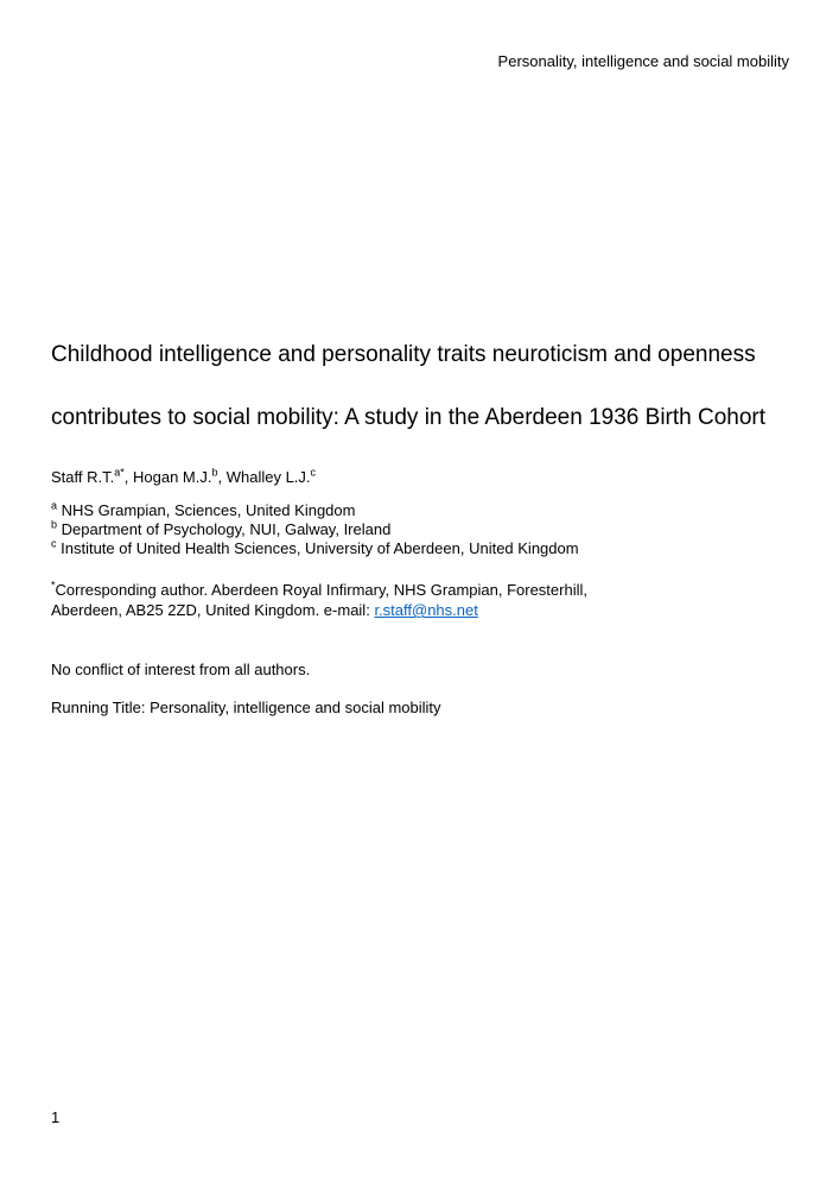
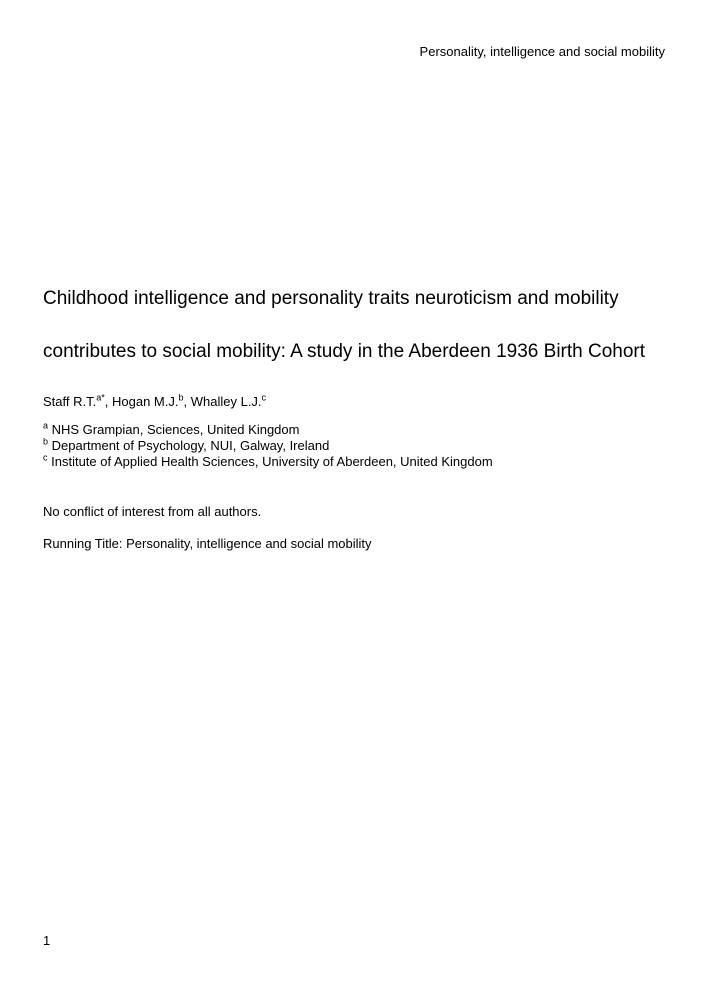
  Personality, intelligence and social mobility
- Childhood intelligence and personality traits neuroticism and openness
+ Childhood intelligence and personality traits neuroticism and mobility
  contributes to social mobility: A study in the Aberdeen 1936 Birth Cohort
  Staff R.T.a*, Hogan M.J.b, Whalley L.J.c
  a NHS Grampian, Sciences, United Kingdom
  b Department of Psychology, NUI, Galway, Ireland
- c Institute of United Health Sciences, University of Aberdeen, United Kingdom
+ c Institute of Applied Health Sciences, University of Aberdeen, United Kingdom
- *Corresponding author. Aberdeen Royal Infirmary, NHS Grampian, Foresterhill,
- Aberdeen, AB25 2ZD, United Kingdom. e-mail: r.staff@nhs.net
  No conflict of interest from all authors.
  Running Title: Personality, intelligence and social mobility
  1
